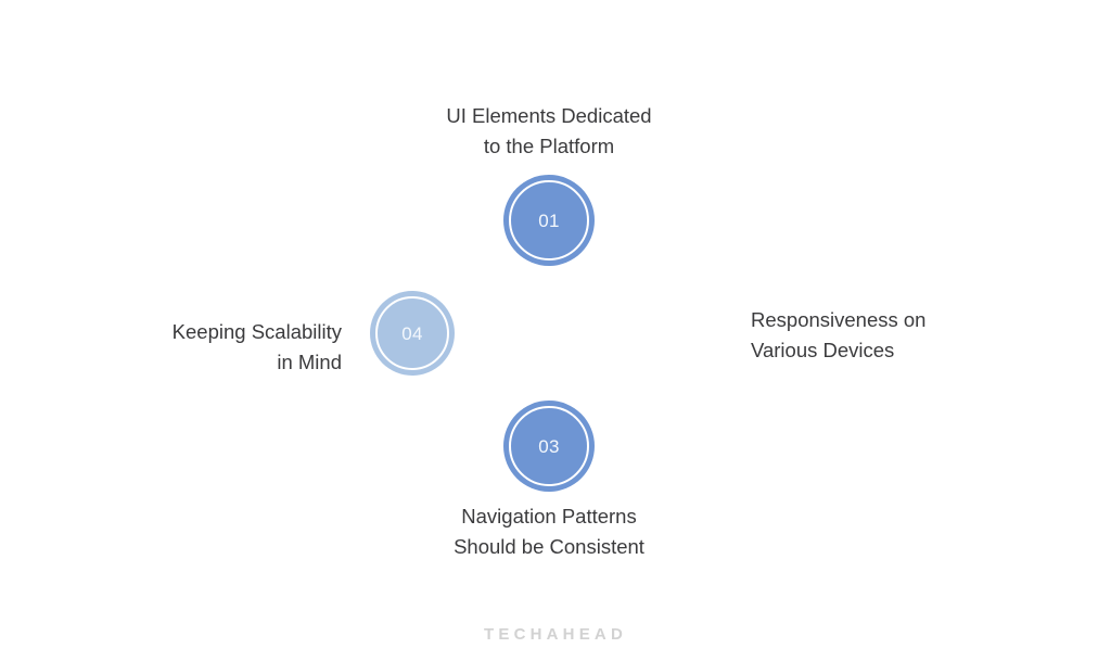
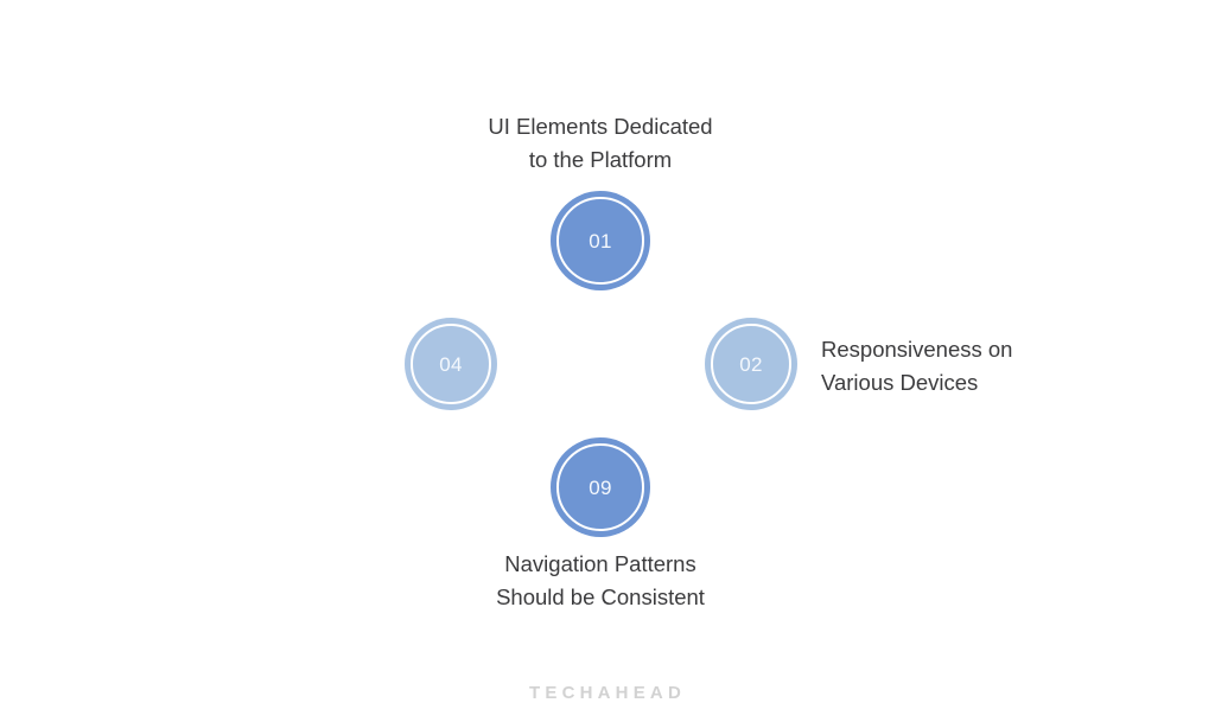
  UI Elements Dedicated
  to the Platform
  01
+ 02
  Responsiveness on
  Various Devices
- 03
+ 09
  Navigation Patterns
  Should be Consistent
  04
- Keeping Scalability
- in Mind
  TECHAHEAD
